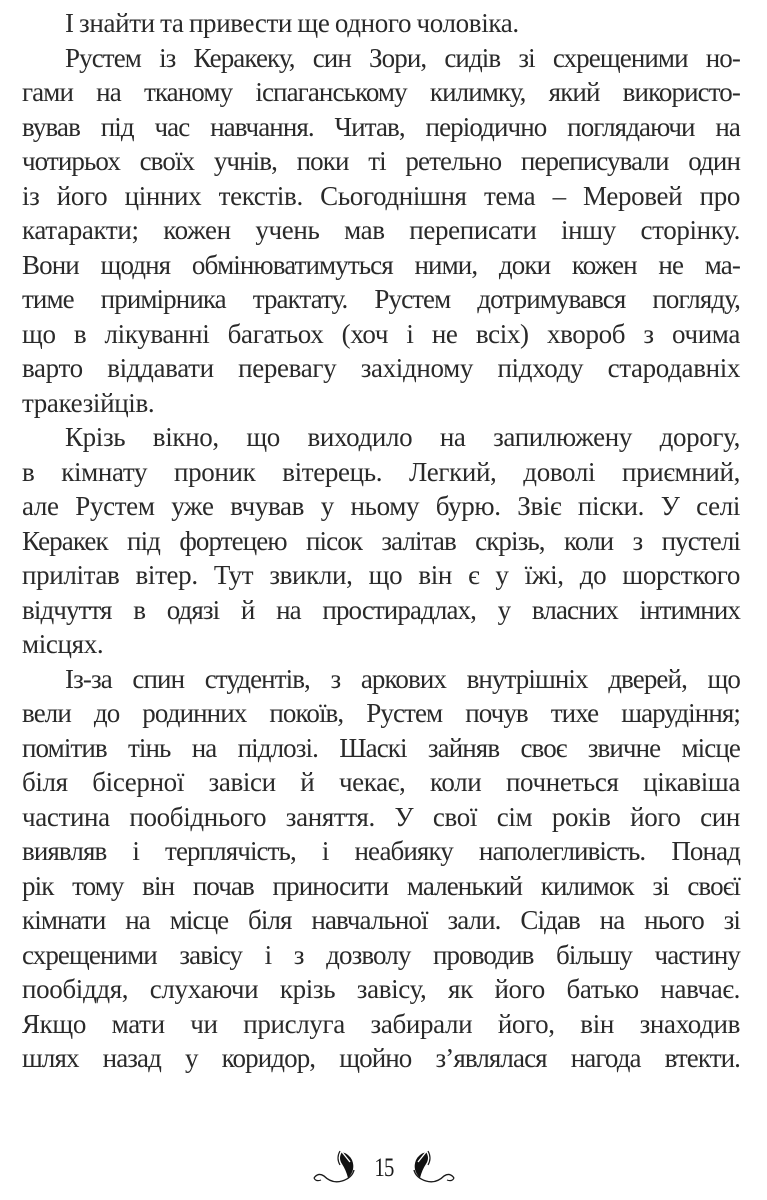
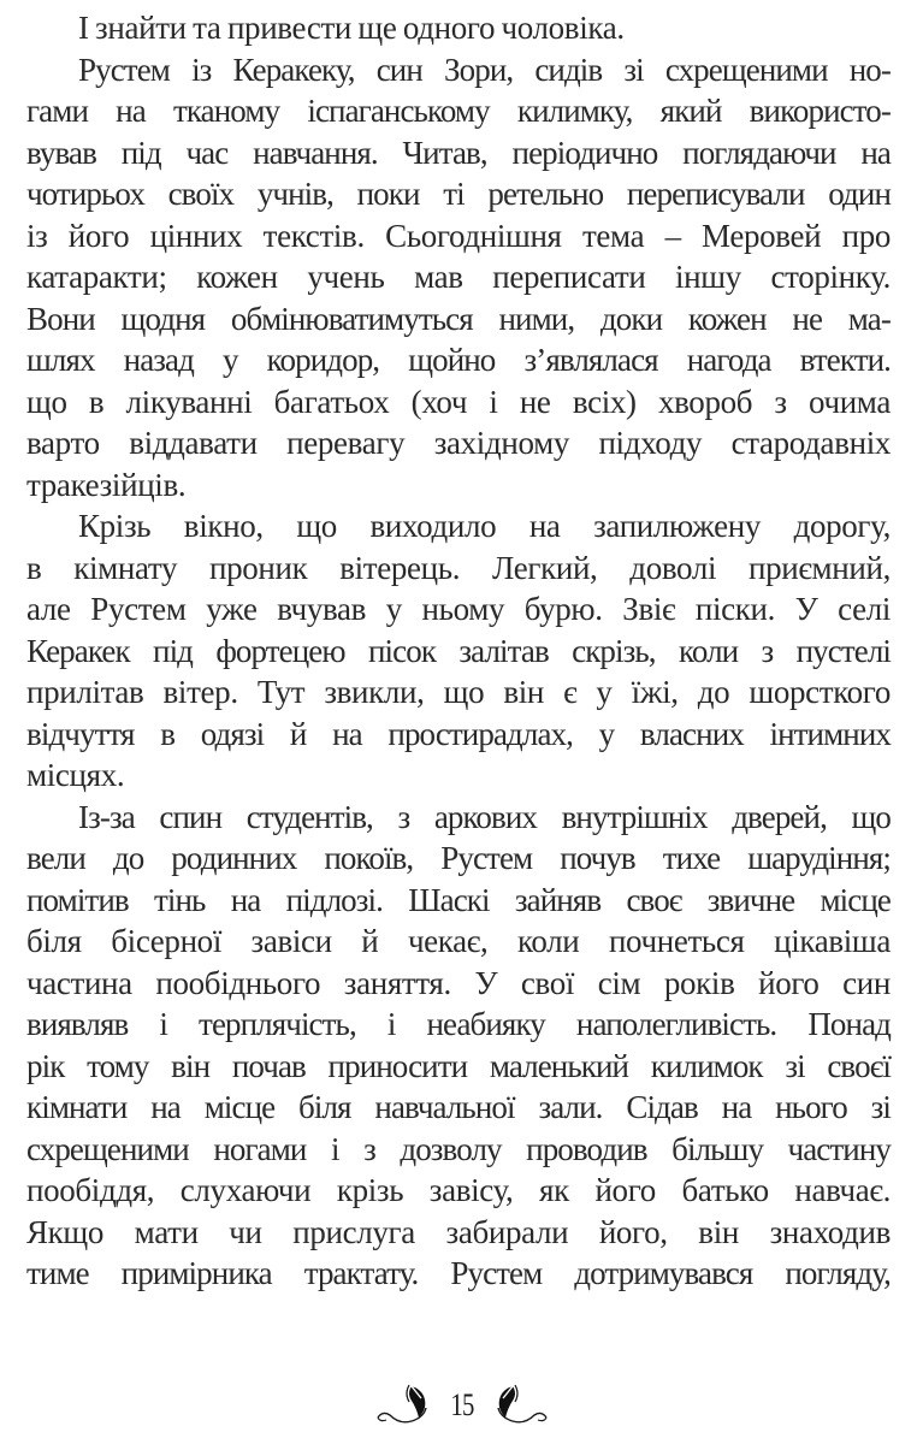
  І знайти та привести ще одного чоловіка.
  Рустем із Керакеку, син Зори, сидів зі схрещеними но-
  гами на тканому іспаганському килимку, який використо-
  вував під час навчання. Читав, періодично поглядаючи на
  чотирьох своїх учнів, поки ті ретельно переписували один
  із його цінних текстів. Сьогоднішня тема – Меровей про
  катаракти; кожен учень мав переписати іншу сторінку.
  Вони щодня обмінюватимуться ними, доки кожен не ма-
- тиме примірника трактату. Рустем дотримувався погляду,
+ шлях назад у коридор, щойно з’являлася нагода втекти.
  що в лікуванні багатьох (хоч і не всіх) хвороб з очима
  варто віддавати перевагу західному підходу стародавніх
  тракезійців.
  Крізь вікно, що виходило на запилюжену дорогу,
  в кімнату проник вітерець. Легкий, доволі приємний,
  але Рустем уже вчував у ньому бурю. Звіє піски. У селі
  Керакек під фортецею пісок залітав скрізь, коли з пустелі
  прилітав вітер. Тут звикли, що він є у їжі, до шорсткого
  відчуття в одязі й на простирадлах, у власних інтимних
  місцях.
  Із-за спин студентів, з аркових внутрішніх дверей, що
  вели до родинних покоїв, Рустем почув тихе шарудіння;
  помітив тінь на підлозі. Шаскі зайняв своє звичне місце
  біля бісерної завіси й чекає, коли почнеться цікавіша
  частина пообіднього заняття. У свої сім років його син
  виявляв і терплячість, і неабияку наполегливість. Понад
  рік тому він почав приносити маленький килимок зі своєї
  кімнати на місце біля навчальної зали. Сідав на нього зі
- схрещеними завісу і з дозволу проводив більшу частину
+ схрещеними ногами і з дозволу проводив більшу частину
  пообіддя, слухаючи крізь завісу, як його батько навчає.
  Якщо мати чи прислуга забирали його, він знаходив
- шлях назад у коридор, щойно з’являлася нагода втекти.
+ тиме примірника трактату. Рустем дотримувався погляду,
  15
